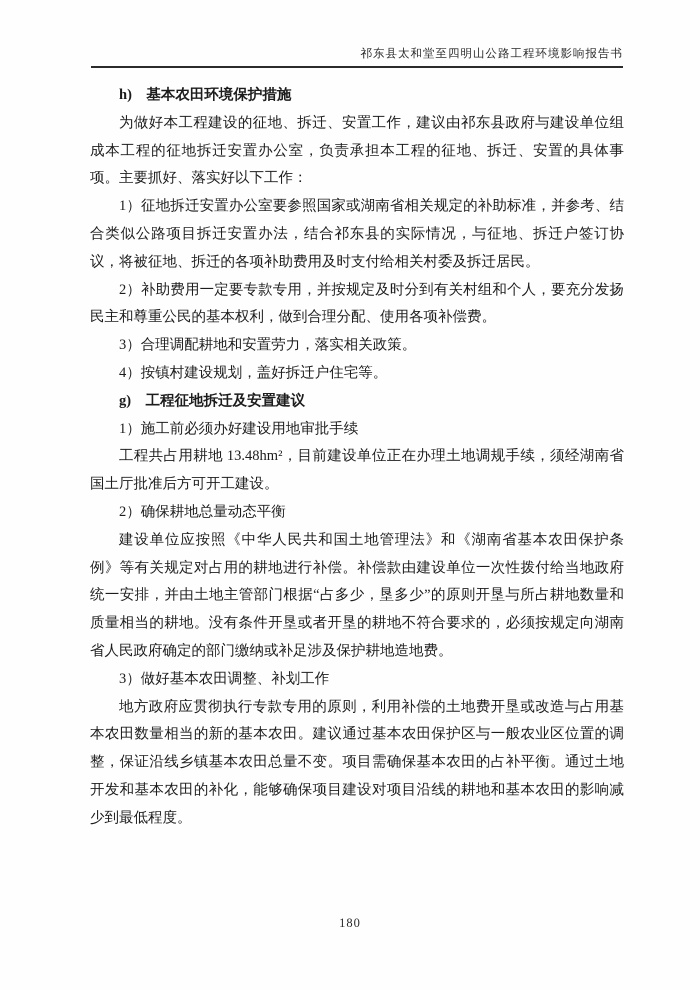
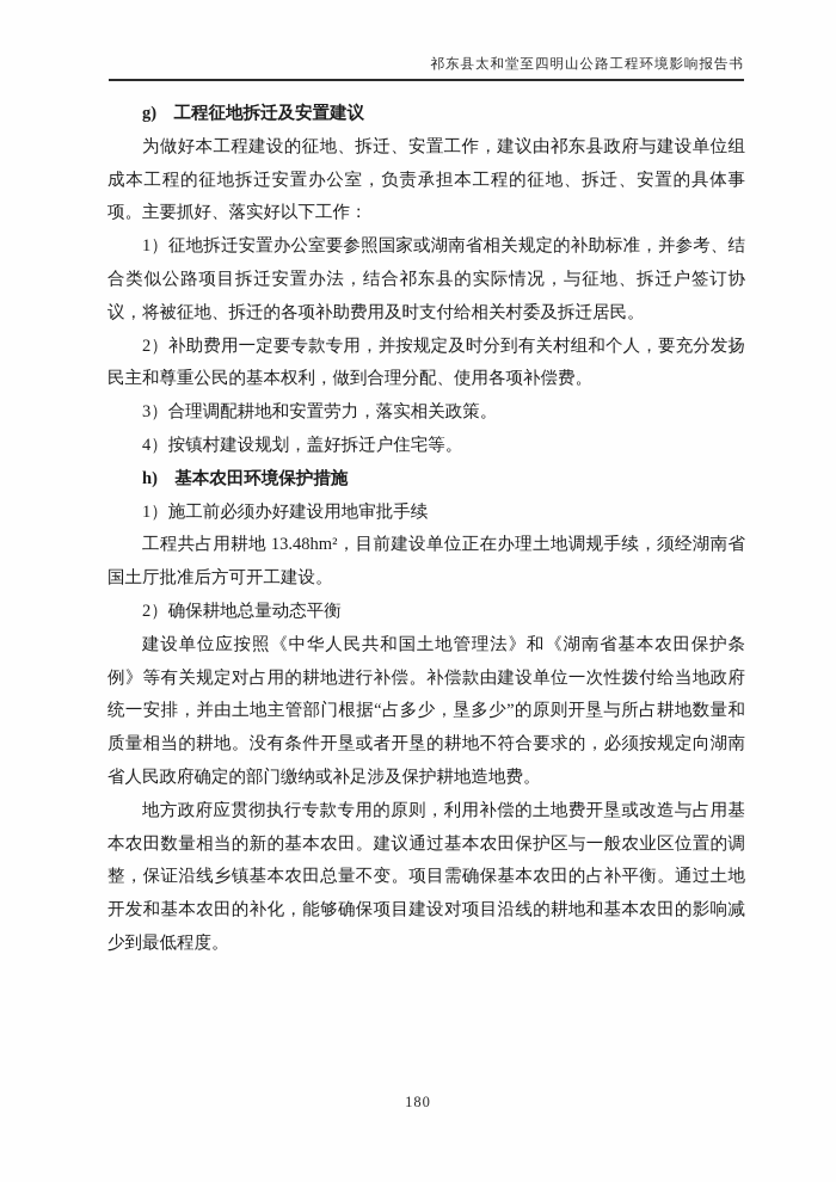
  祁东县太和堂至四明山公路工程环境影响报告书
- h) 基本农田环境保护措施
+ g) 工程征地拆迁及安置建议
  为做好本工程建设的征地、拆迁、安置工作，建议由祁东县政府与建设单位组成本工程的征地拆迁安置办公室，负责承担本工程的征地、拆迁、安置的具体事项。主要抓好、落实好以下工作：
  1）征地拆迁安置办公室要参照国家或湖南省相关规定的补助标准，并参考、结合类似公路项目拆迁安置办法，结合祁东县的实际情况，与征地、拆迁户签订协议，将被征地、拆迁的各项补助费用及时支付给相关村委及拆迁居民。
  2）补助费用一定要专款专用，并按规定及时分到有关村组和个人，要充分发扬民主和尊重公民的基本权利，做到合理分配、使用各项补偿费。
  3）合理调配耕地和安置劳力，落实相关政策。
  4）按镇村建设规划，盖好拆迁户住宅等。
- g) 工程征地拆迁及安置建议
+ h) 基本农田环境保护措施
  1）施工前必须办好建设用地审批手续
  工程共占用耕地 13.48hm²，目前建设单位正在办理土地调规手续，须经湖南省国土厅批准后方可开工建设。
  2）确保耕地总量动态平衡
  建设单位应按照《中华人民共和国土地管理法》和《湖南省基本农田保护条例》等有关规定对占用的耕地进行补偿。补偿款由建设单位一次性拨付给当地政府统一安排，并由土地主管部门根据“占多少，垦多少”的原则开垦与所占耕地数量和质量相当的耕地。没有条件开垦或者开垦的耕地不符合要求的，必须按规定向湖南省人民政府确定的部门缴纳或补足涉及保护耕地造地费。
- 3）做好基本农田调整、补划工作
  地方政府应贯彻执行专款专用的原则，利用补偿的土地费开垦或改造与占用基本农田数量相当的新的基本农田。建议通过基本农田保护区与一般农业区位置的调整，保证沿线乡镇基本农田总量不变。项目需确保基本农田的占补平衡。通过土地开发和基本农田的补化，能够确保项目建设对项目沿线的耕地和基本农田的影响减少到最低程度。
  180
